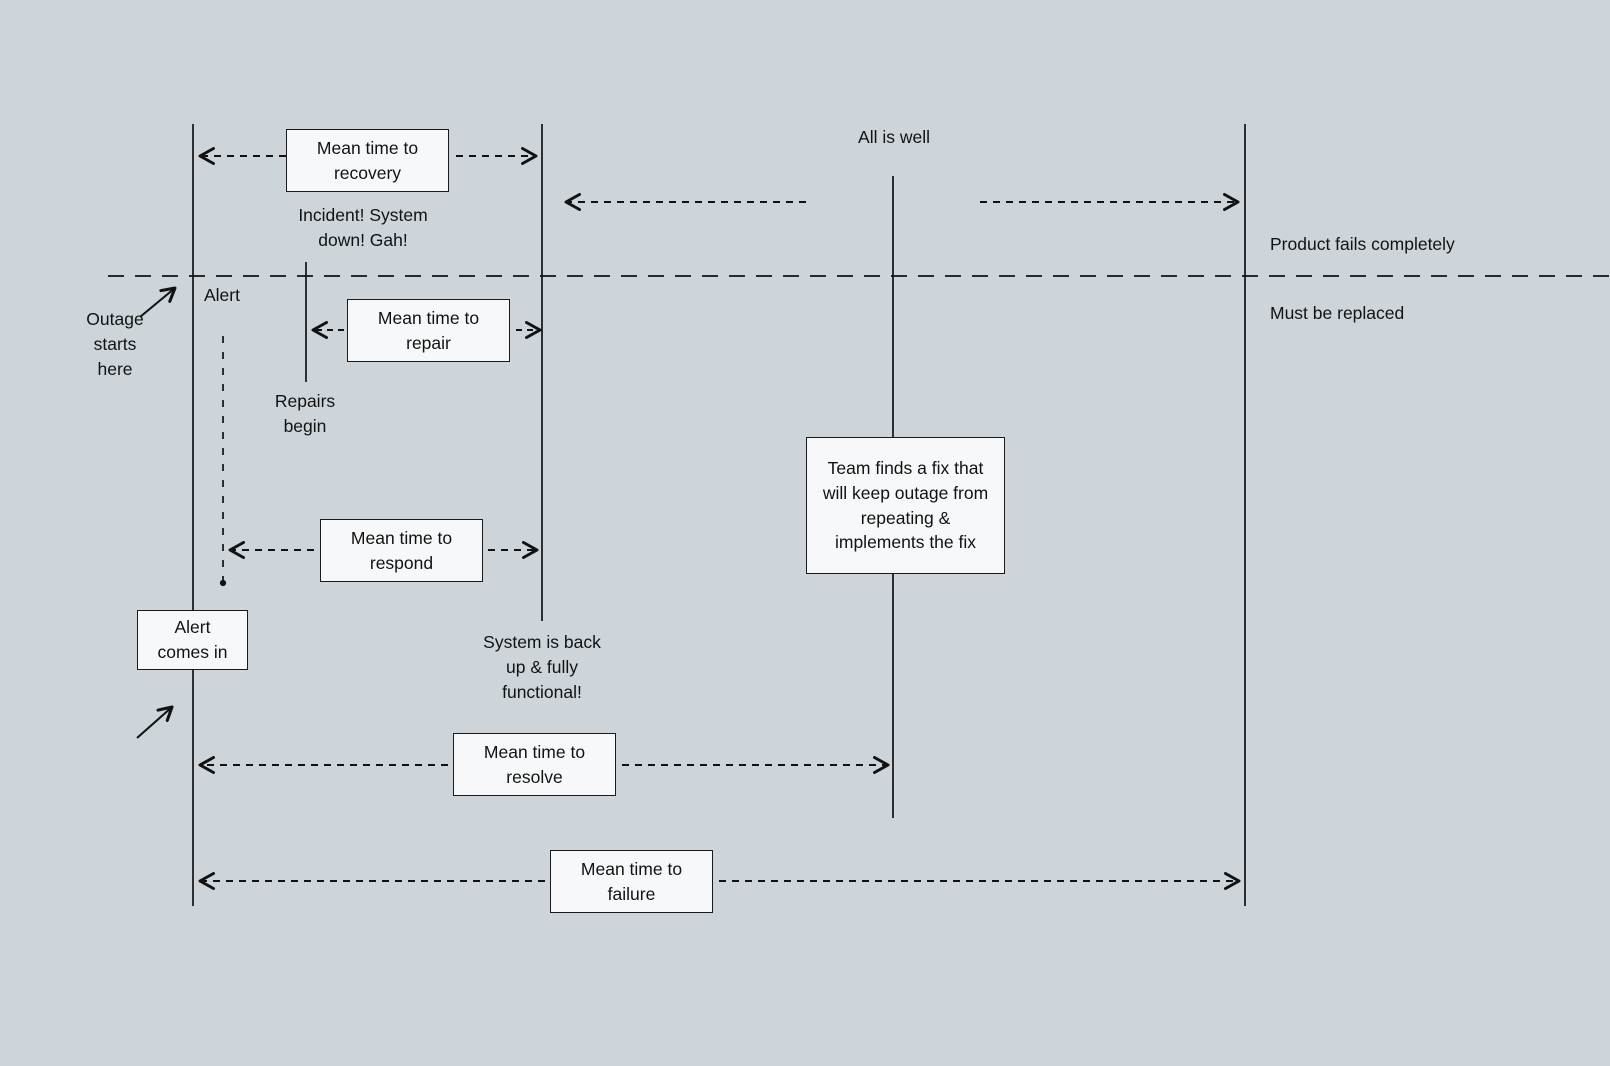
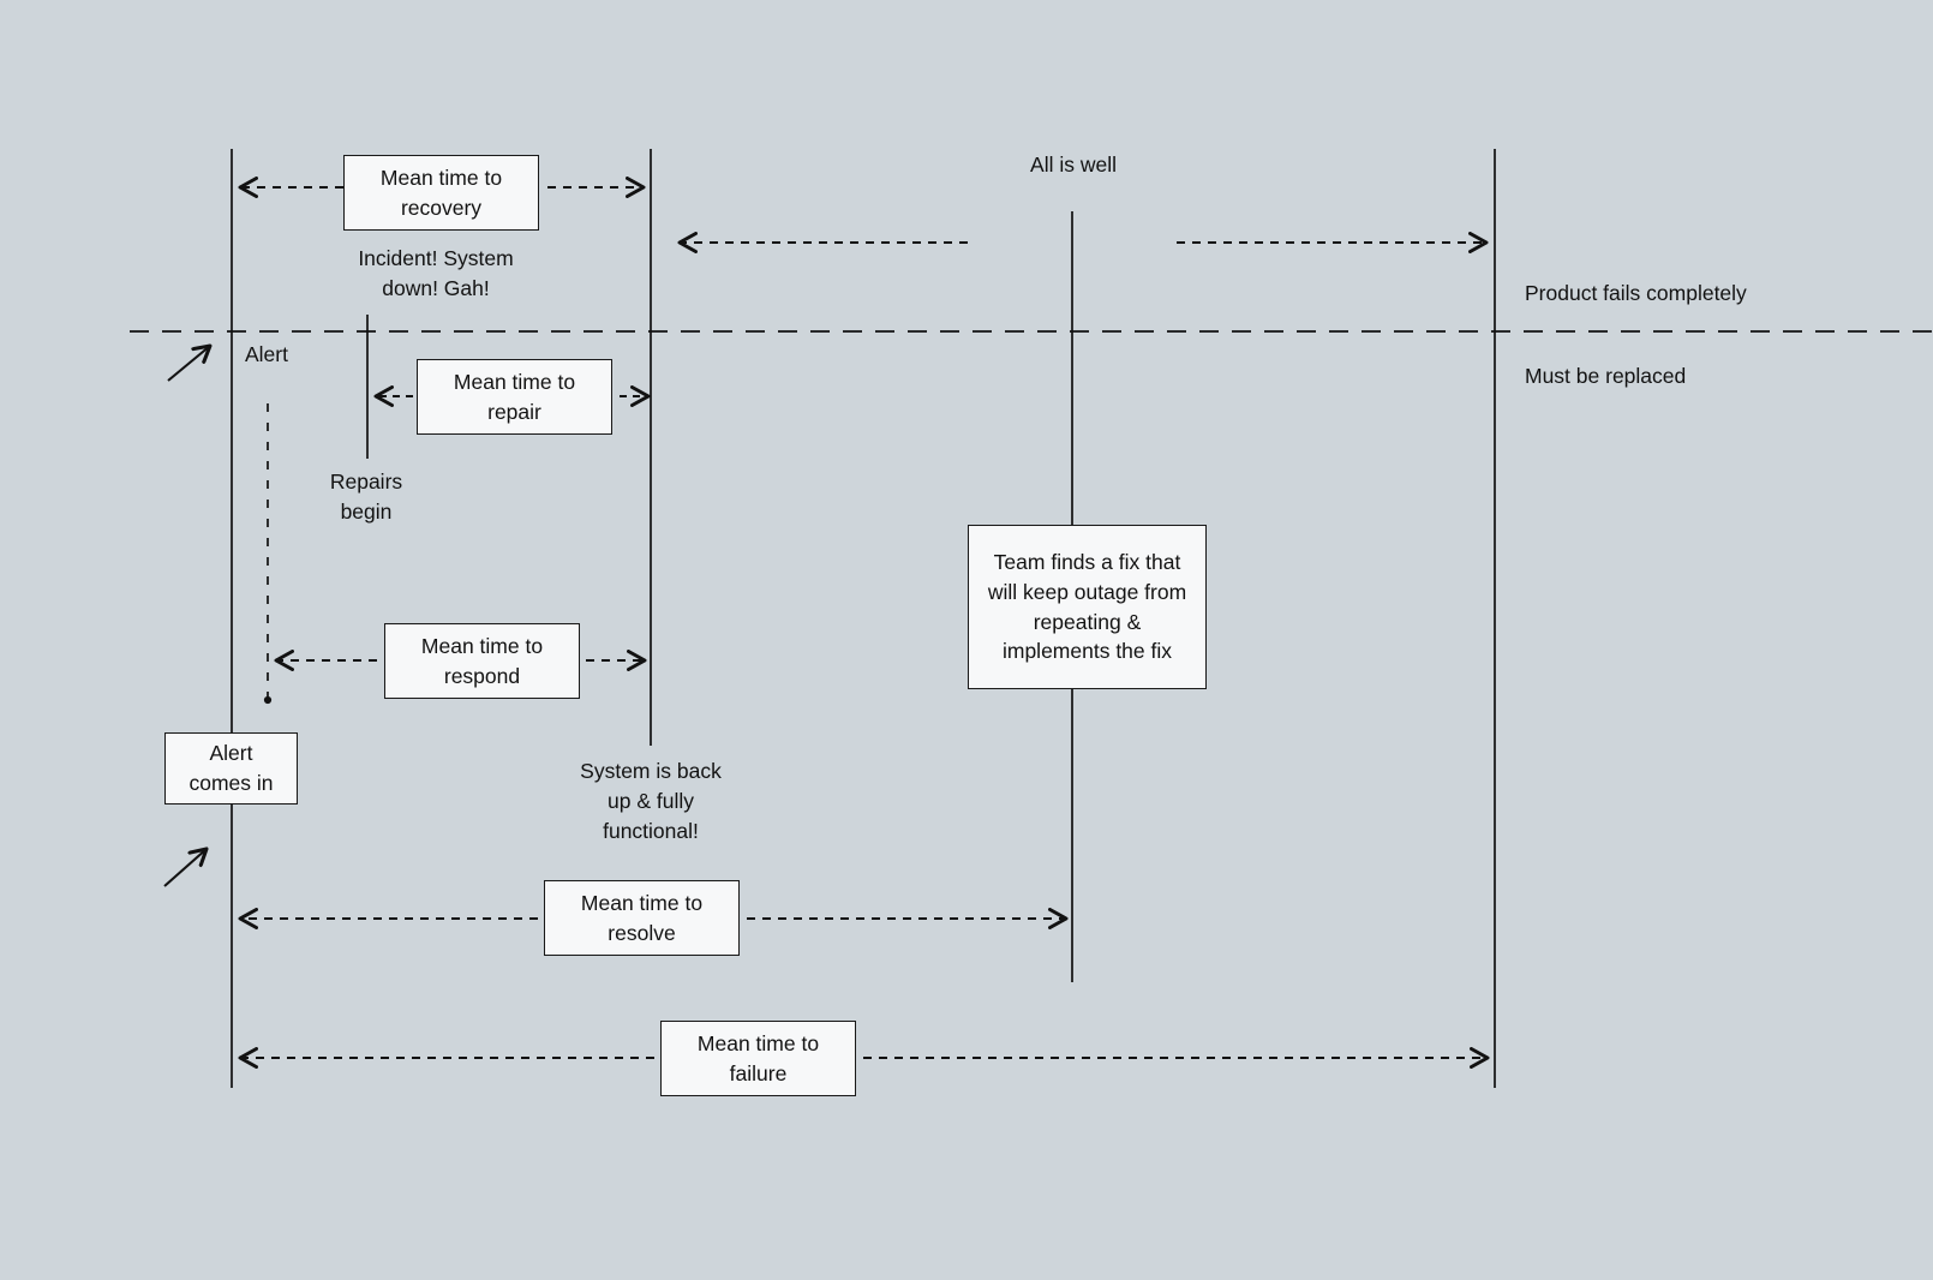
  Mean time to
  recovery
  Mean time to
  repair
  Team finds a fix that
  will keep outage from
  repeating &
  implements the fix
  Mean time to
  respond
  Alert
  comes in
  Mean time to
  resolve
  Mean time to
  failure
  All is well
  Incident! System
  down! Gah!
  Product fails completely
  Must be replaced
  Alert
- Outage
- starts
- here
  Repairs
  begin
  System is back
  up & fully
  functional!
